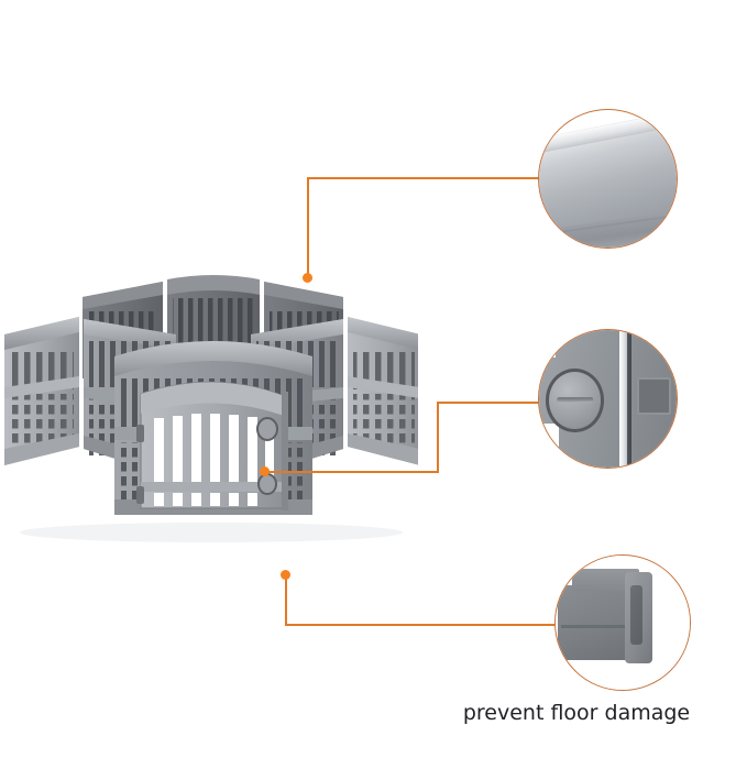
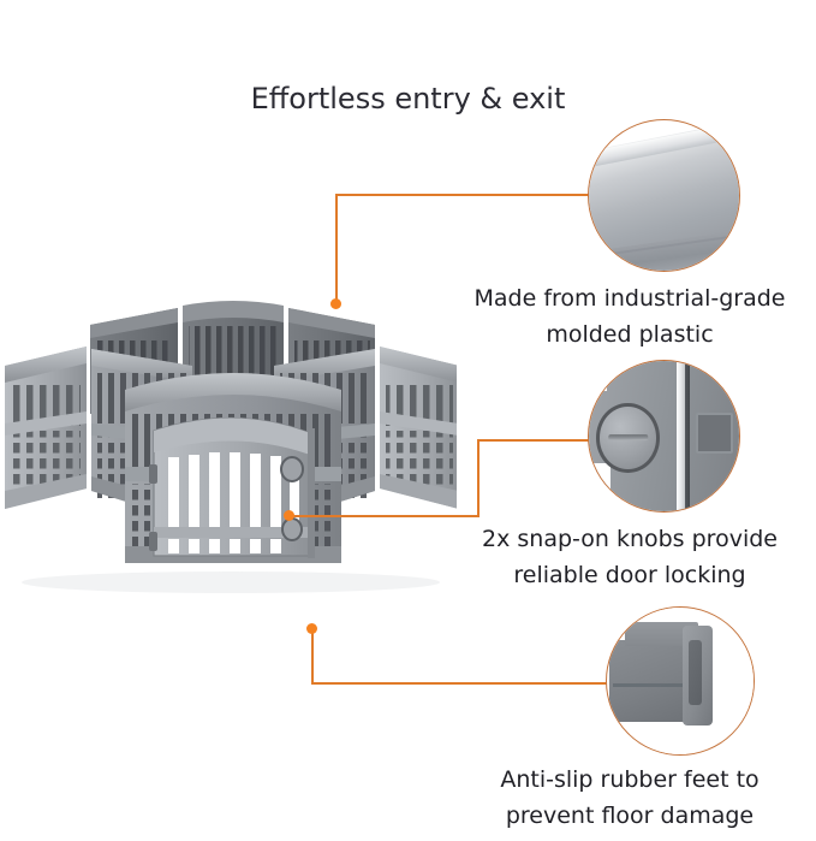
+ Effortless entry & exit
+ Made from industrial-grade
+ molded plastic
+ 2x snap-on knobs provide
+ reliable door locking
+ Anti-slip rubber feet to
  prevent floor damage
